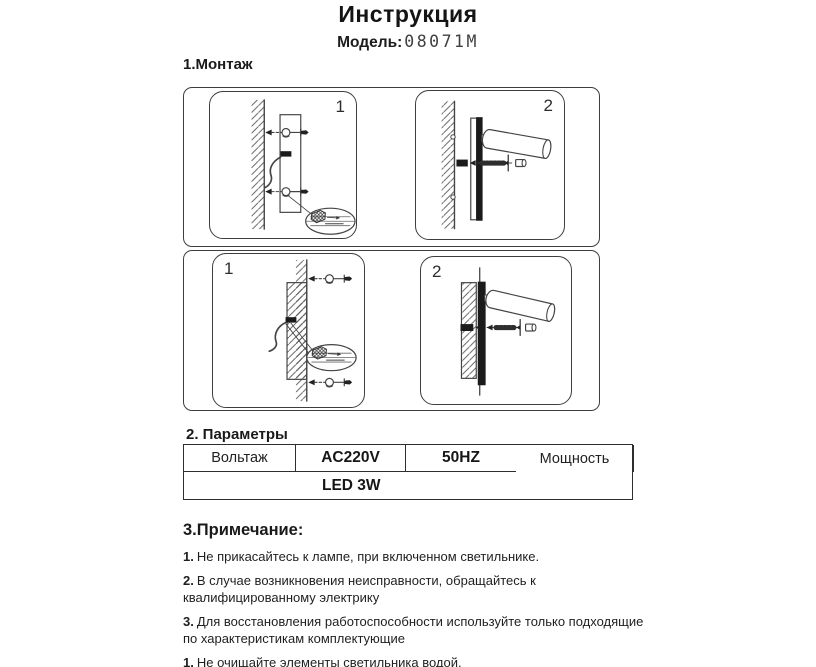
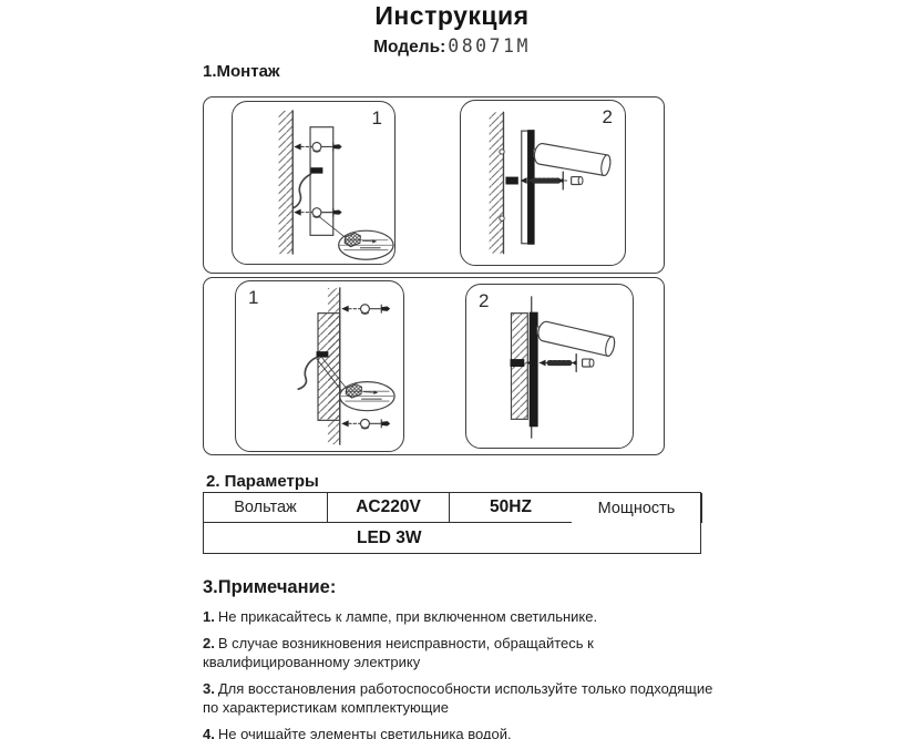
  Инструкция
  Модель:08071M
  1.Монтаж
  1
  2
  1
  2
  2. Параметры
  Вольтаж
  AC220V
  50HZ
  Мощность
  LED 3W
  3.Примечание:
  1. Не прикасайтесь к лампе, при включенном светильнике.
  2. В случае возникновения неисправности, обращайтесь к квалифицированному электрику
  3. Для восстановления работоспособности используйте только подходящие по характеристикам комплектующие
- 1. Не очищайте элементы светильника водой.
+ 4. Не очищайте элементы светильника водой.
